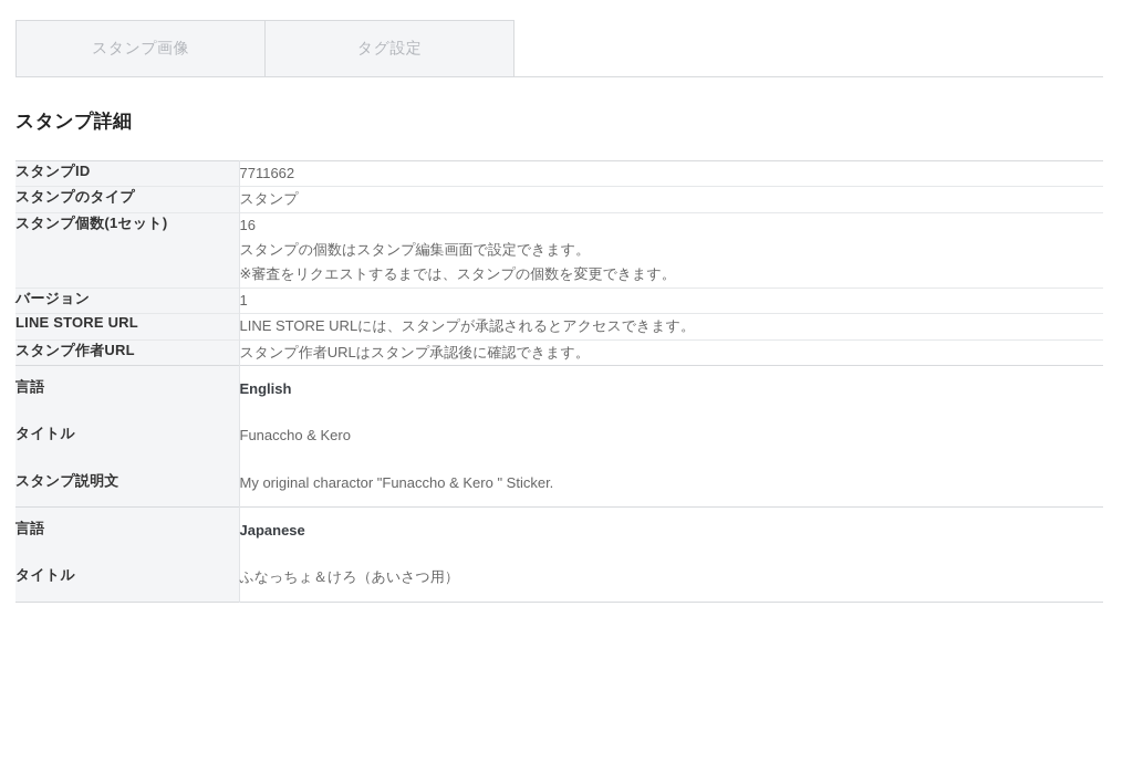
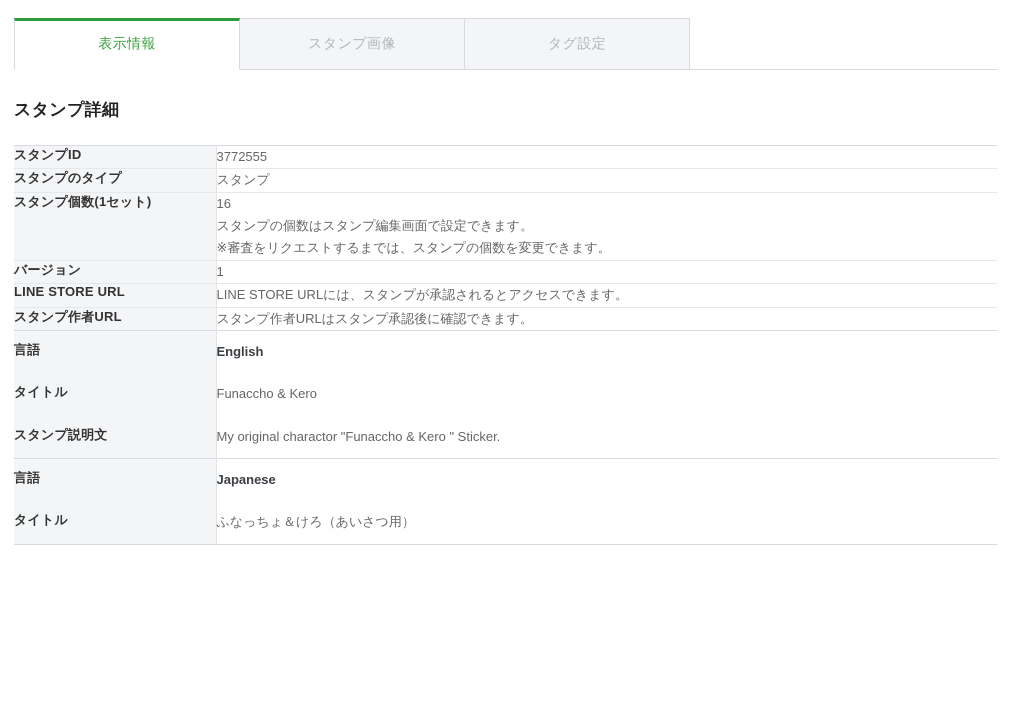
+ 表示情報
  スタンプ画像
  タグ設定
  スタンプ詳細
- スタンプID	7711662
+ スタンプID	3772555
  スタンプのタイプ	スタンプ
  スタンプ個数(1セット)	16 スタンプの個数はスタンプ編集画面で設定できます。 ※審査をリクエストするまでは、スタンプの個数を変更できます。
  バージョン	1
  LINE STORE URL	LINE STORE URLには、スタンプが承認されるとアクセスできます。
  スタンプ作者URL	スタンプ作者URLはスタンプ承認後に確認できます。
  言語	English
  タイトル	Funaccho & Kero
  スタンプ説明文	My original charactor "Funaccho & Kero " Sticker.
  言語	Japanese
  タイトル	ふなっちょ＆けろ（あいさつ用）
